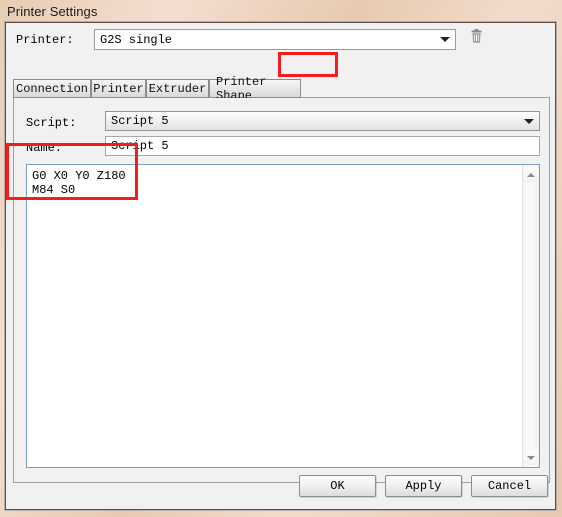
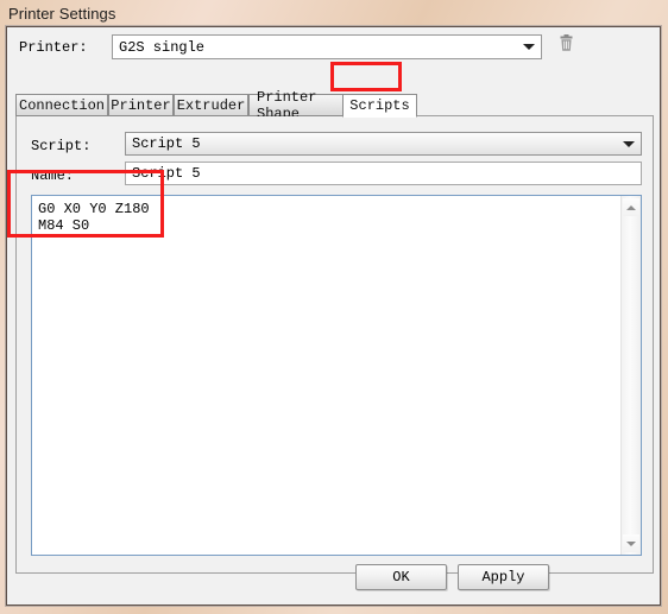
  Printer Settings
  Printer:
  G2S single
  Connection
  Printer
  Extruder
  Printer Shape
+ Scripts
  Script:
  Script 5
  Name:
  Script 5
  G0 X0 Y0 Z180
  M84 S0
  OK
  Apply
- Cancel
